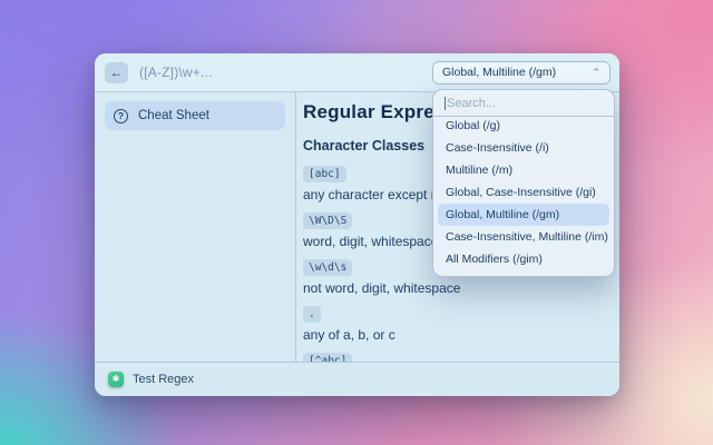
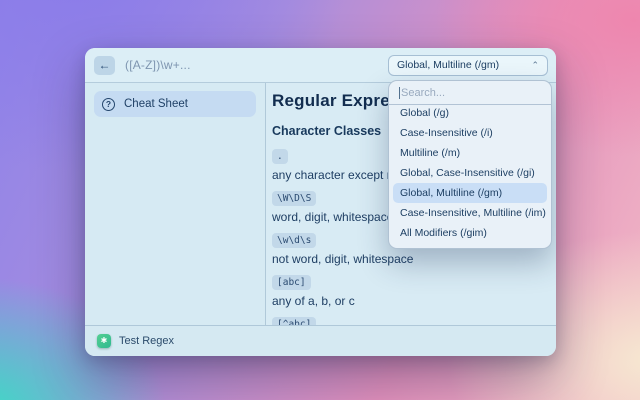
  ←
  ([A-Z])\w+...
  Global, Multiline (/gm)
  ⌃
  ?
  Cheat Sheet
  Character Classes
- [abc]
+ .
  any character except
  \W\D\S
  word, digit, whitespac
  \w\d\s
  not word, digit, whitespace
- .
+ [abc]
  any of a, b, or c
  [^abc]
  Search...
  Global (/g)
  Case-Insensitive (/i)
  Multiline (/m)
  Global, Case-Insensitive (/gi)
  Global, Multiline (/gm)
  Case-Insensitive, Multiline (/im)
  All Modifiers (/gim)
  ✱
  Test Regex
